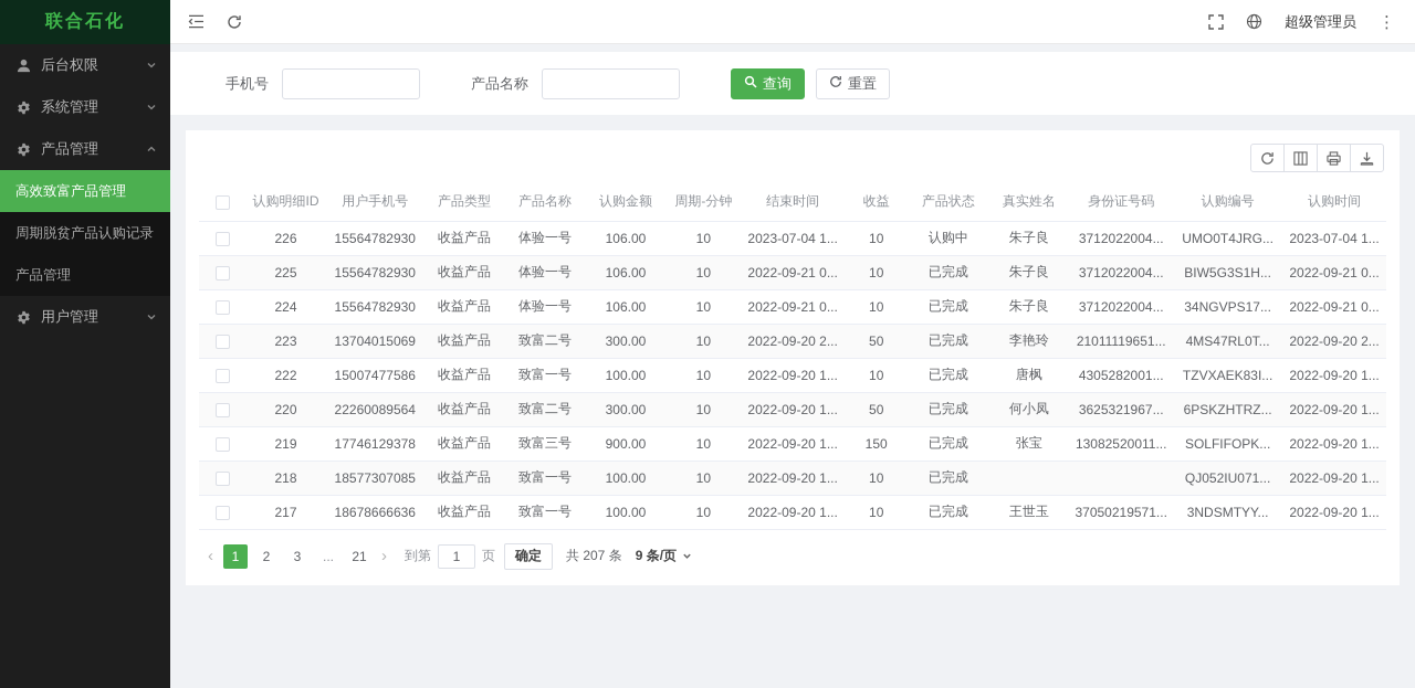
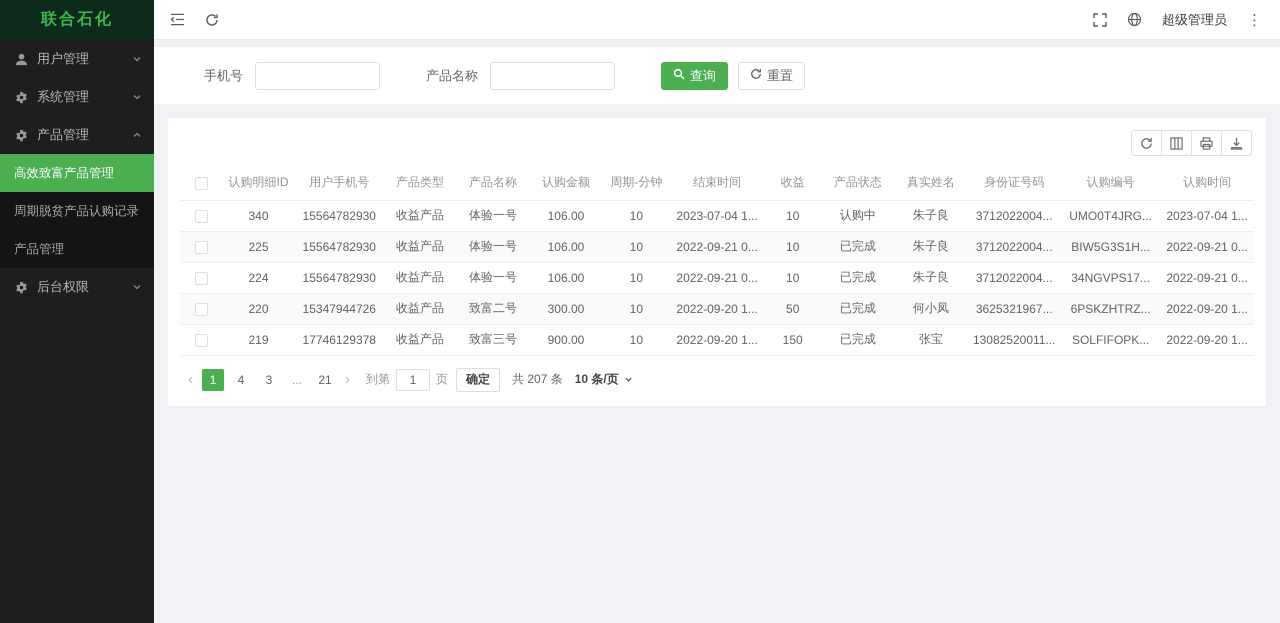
  联合石化
- 后台权限
+ 用户管理
  系统管理
  产品管理
  高效致富产品管理
  周期脱贫产品认购记录
  产品管理
- 用户管理
+ 后台权限
  超级管理员
  ⋮
  手机号
  产品名称
  查询
  重置
  	认购明细ID	用户手机号	产品类型	产品名称	认购金额	周期-分钟	结束时间	收益	产品状态	真实姓名	身份证号码	认购编号	认购时间
- 	226	15564782930	收益产品	体验一号	106.00	10	2023-07-04 1...	10	认购中	朱子良	3712022004...	UMO0T4JRG...	2023-07-04 1...
+ 	340	15564782930	收益产品	体验一号	106.00	10	2023-07-04 1...	10	认购中	朱子良	3712022004...	UMO0T4JRG...	2023-07-04 1...
  	225	15564782930	收益产品	体验一号	106.00	10	2022-09-21 0...	10	已完成	朱子良	3712022004...	BIW5G3S1H...	2022-09-21 0...
  	224	15564782930	收益产品	体验一号	106.00	10	2022-09-21 0...	10	已完成	朱子良	3712022004...	34NGVPS17...	2022-09-21 0...
- 	223	13704015069	收益产品	致富二号	300.00	10	2022-09-20 2...	50	已完成	李艳玲	21011119651...	4MS47RL0T...	2022-09-20 2...
- 	222	15007477586	收益产品	致富一号	100.00	10	2022-09-20 1...	10	已完成	唐枫	4305282001...	TZVXAEK83I...	2022-09-20 1...
- 	220	22260089564	收益产品	致富二号	300.00	10	2022-09-20 1...	50	已完成	何小凤	3625321967...	6PSKZHTRZ...	2022-09-20 1...
+ 	220	15347944726	收益产品	致富二号	300.00	10	2022-09-20 1...	50	已完成	何小凤	3625321967...	6PSKZHTRZ...	2022-09-20 1...
  	219	17746129378	收益产品	致富三号	900.00	10	2022-09-20 1...	150	已完成	张宝	13082520011...	SOLFIFOPK...	2022-09-20 1...
- 	218	18577307085	收益产品	致富一号	100.00	10	2022-09-20 1...	10	已完成			QJ052IU071...	2022-09-20 1...
- 	217	18678666636	收益产品	致富一号	100.00	10	2022-09-20 1...	10	已完成	王世玉	37050219571...	3NDSMTYY...	2022-09-20 1...
  ‹
  1
- 2
+ 4
  3
  ...
  21
  ›
  到第
  1
  页
  确定
  共 207 条
- 9 条/页
+ 10 条/页
